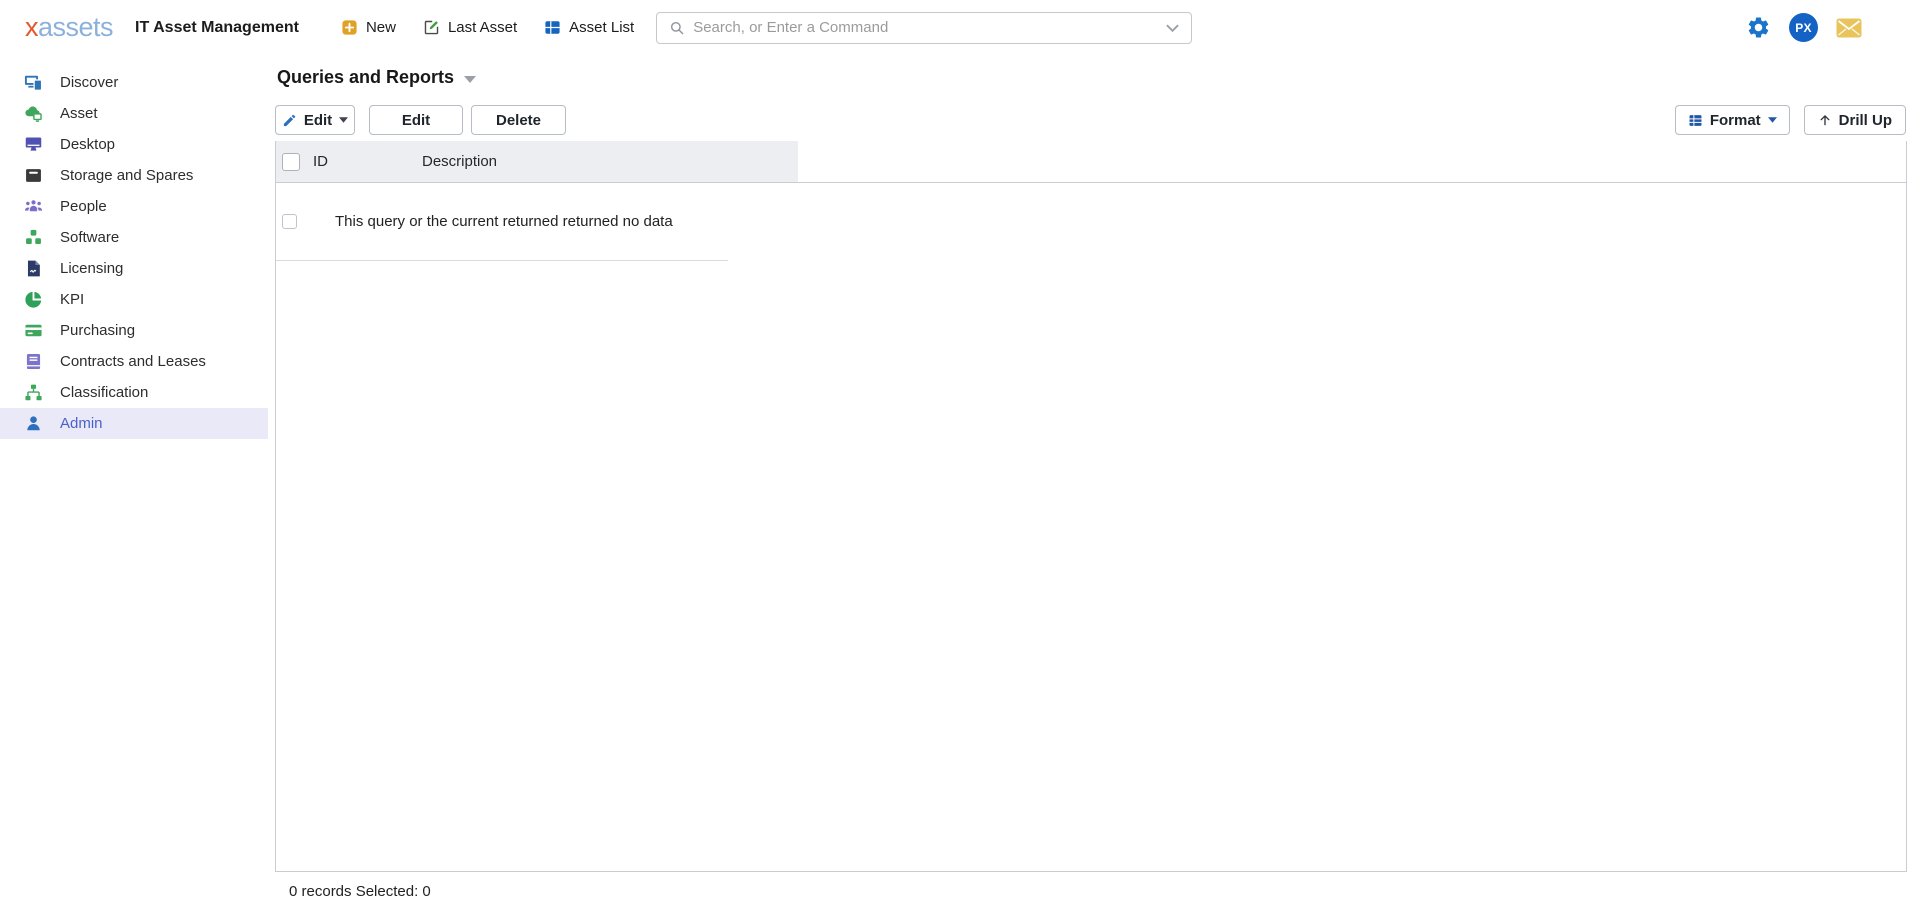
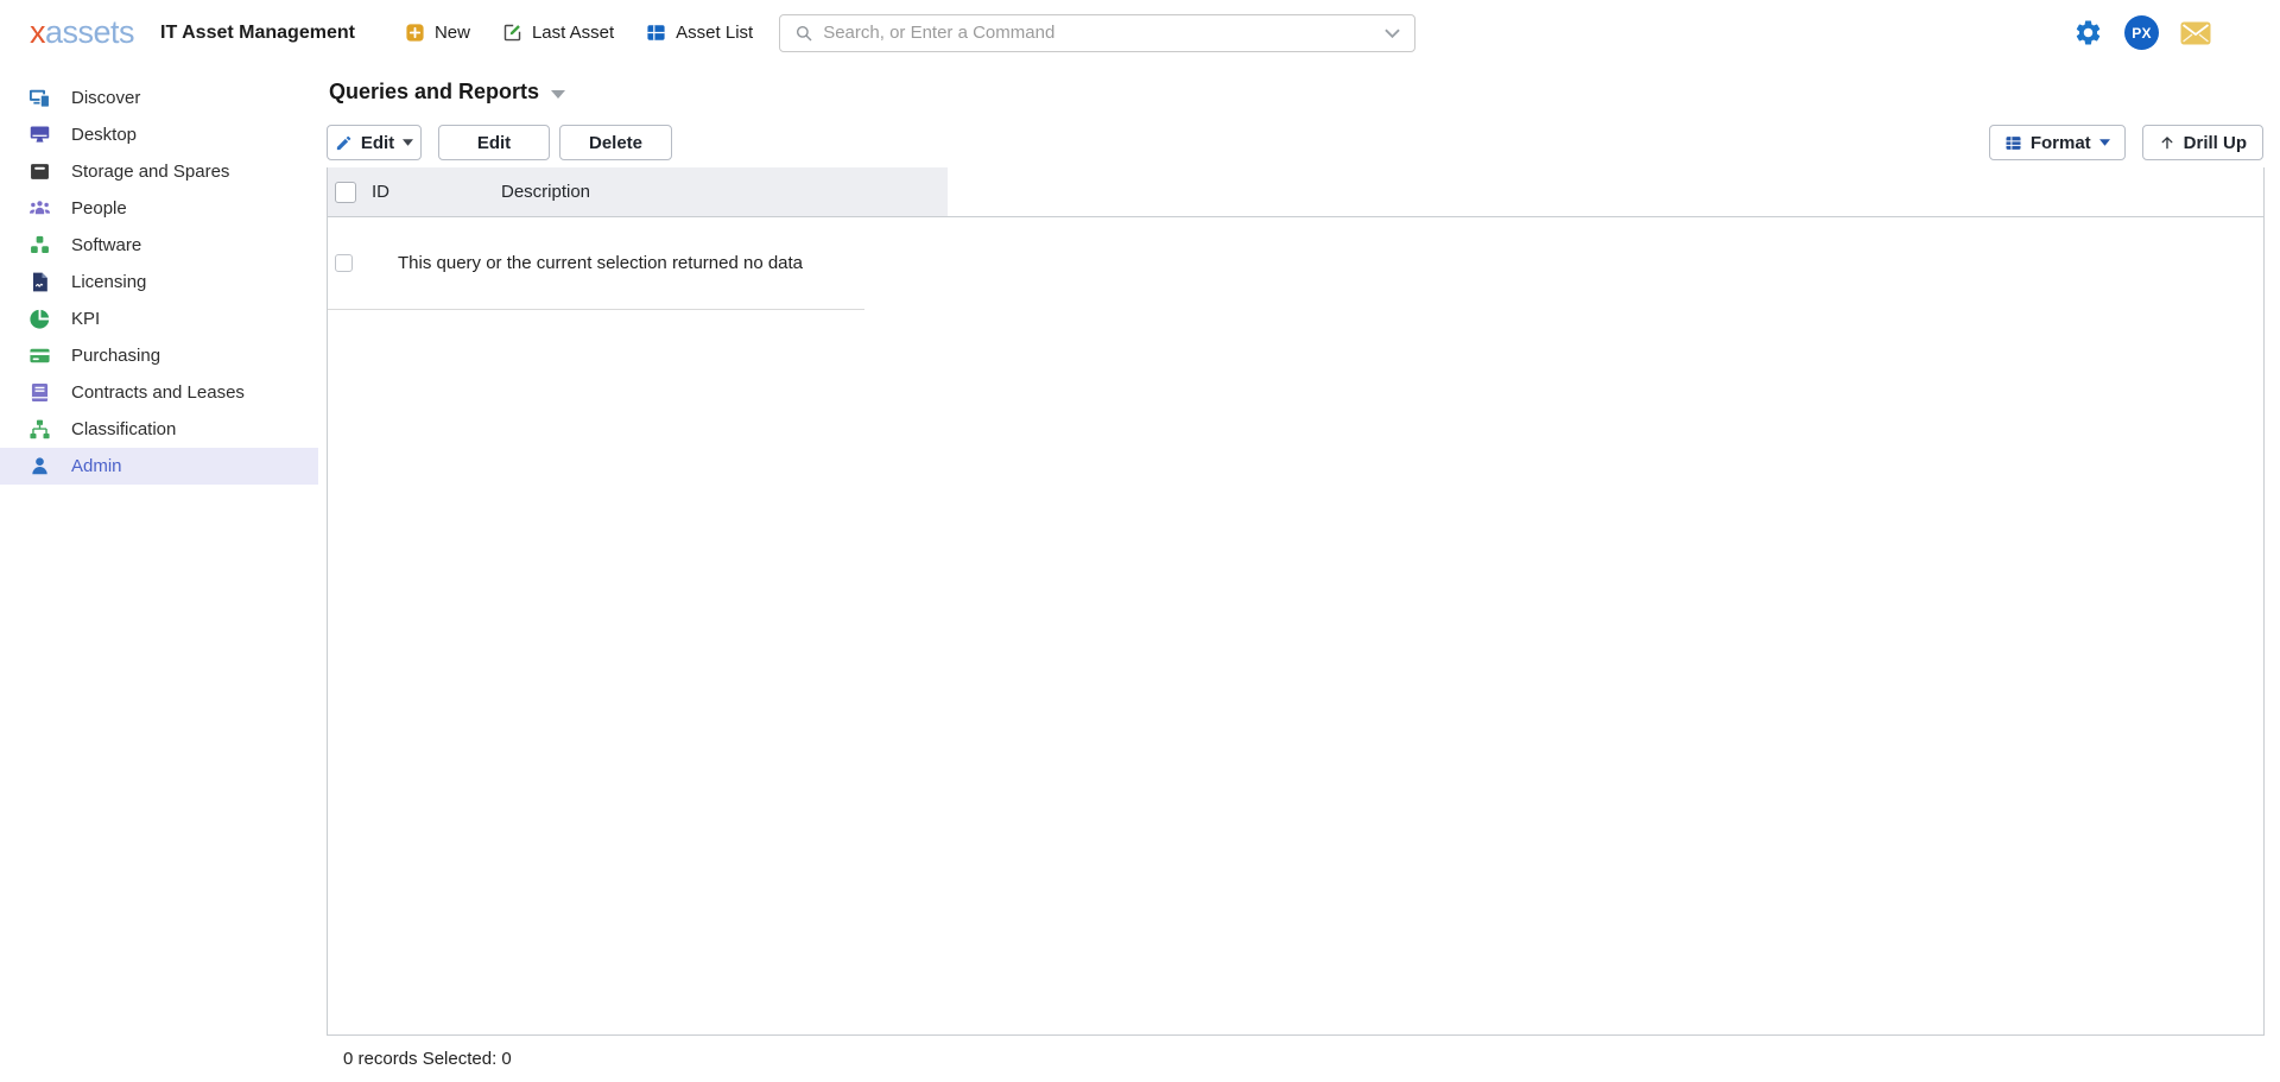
  xassets
  IT Asset Management
  New
  Last Asset
  Asset List
  Search, or Enter a Command
  PX
  Discover
- Asset
  Desktop
  Storage and Spares
  People
  Software
  Licensing
  KPI
  Purchasing
  Contracts and Leases
  Classification
  Admin
  Queries and Reports
  Edit
  Edit
  Delete
  Format
  Drill Up
  ID
  Description
- This query or the current returned returned no data
+ This query or the current selection returned no data
  0 records Selected: 0
